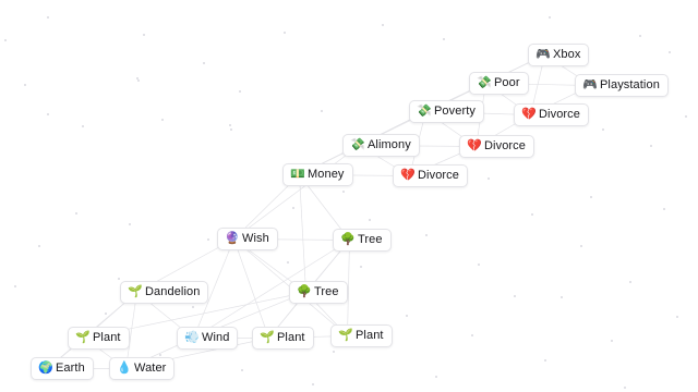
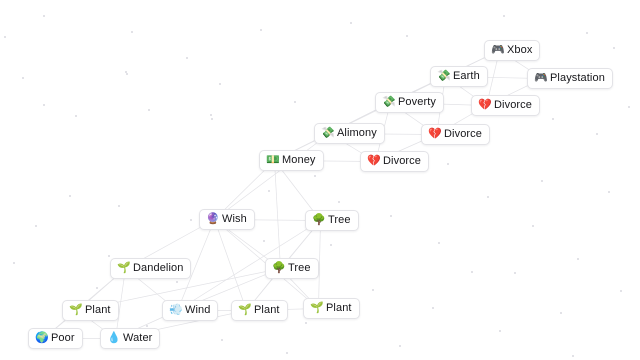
  🎮
  Xbox
  🎮
  Playstation
  💸
- Poor
+ Earth
  💸
  Poverty
  💔
  Divorce
  💸
  Alimony
  💔
  Divorce
  💔
  Divorce
  💵
  Money
  🌳
  Tree
  🔮
  Wish
  🌱
  Dandelion
  🌳
  Tree
  🌱
  Plant
  💨
  Wind
  🌱
  Plant
  🌱
  Plant
  🌍
- Earth
+ Poor
  💧
  Water
